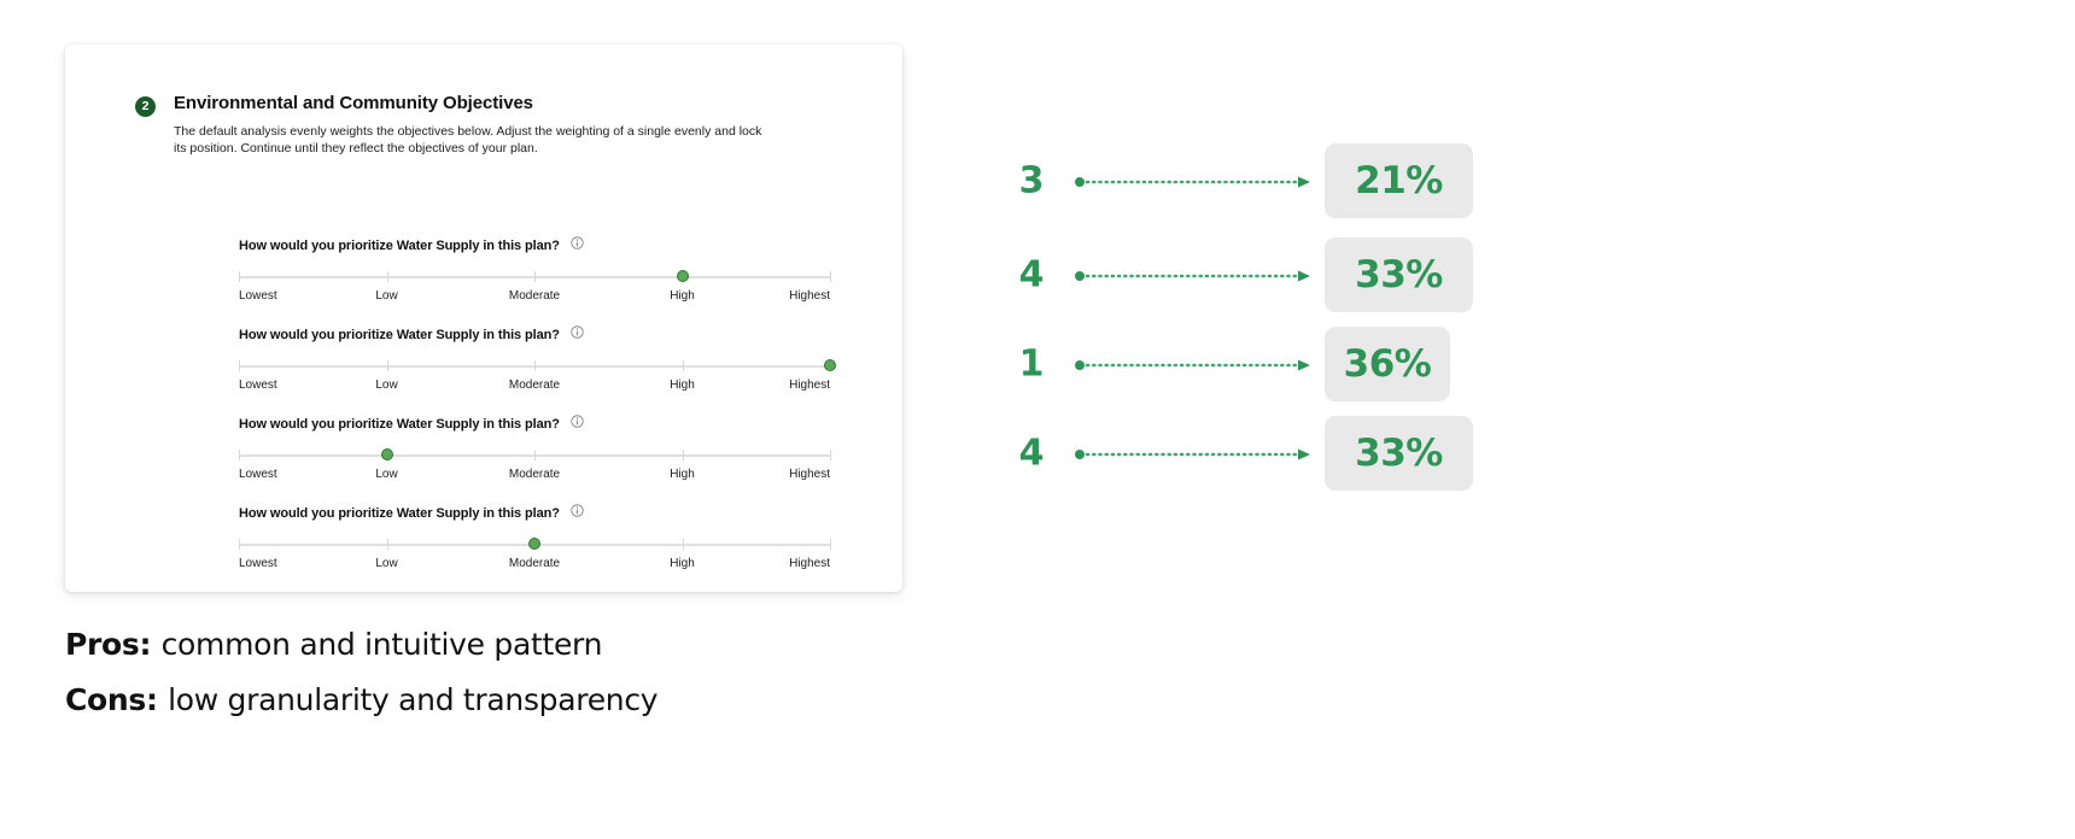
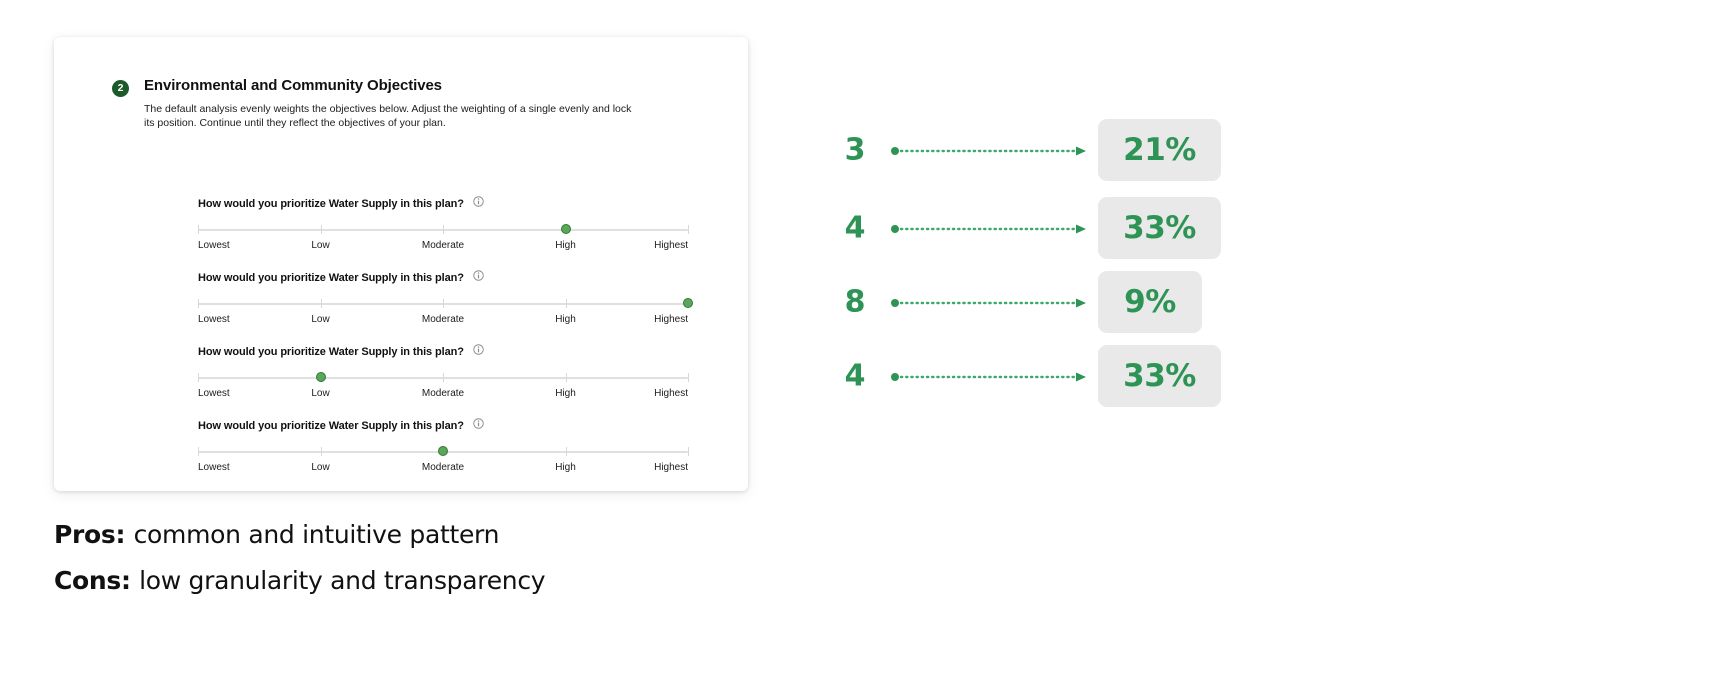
  2
  Environmental and Community Objectives
  The default analysis evenly weights the objectives below. Adjust the weighting of a single evenly and lock its position. Continue until they reflect the objectives of your plan.
  How would you prioritize Water Supply in this plan?
  Lowest
  Low
  Moderate
  High
  Highest
  How would you prioritize Water Supply in this plan?
  Lowest
  Low
  Moderate
  High
  Highest
  How would you prioritize Water Supply in this plan?
  Lowest
  Low
  Moderate
  High
  Highest
  How would you prioritize Water Supply in this plan?
  Lowest
  Low
  Moderate
  High
  Highest
  3
  21%
  4
  33%
- 1
+ 8
- 36%
+ 9%
  4
  33%
  Pros: common and intuitive pattern
  Cons: low granularity and transparency
